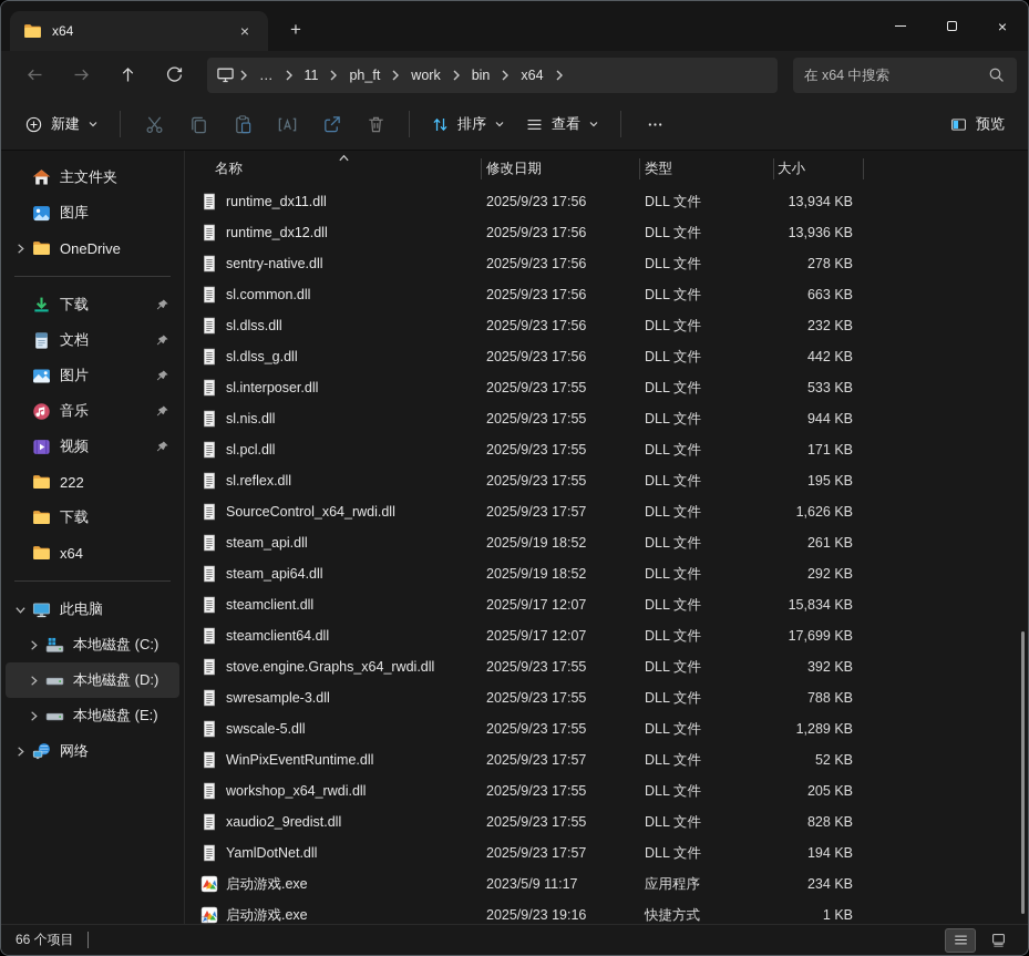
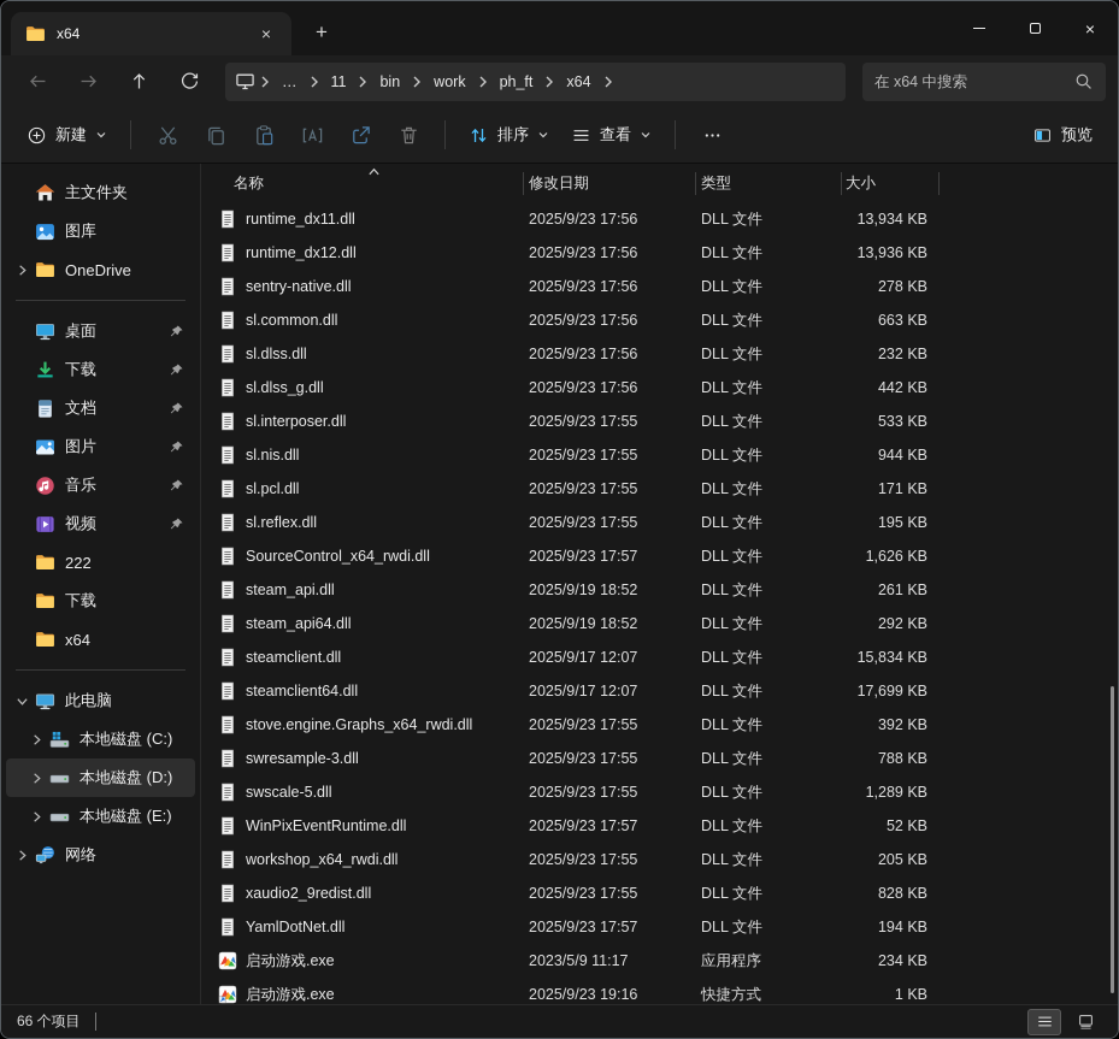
  x64
  ×
  +
  ×
  …
  11
- ph_ft
+ bin
  work
- bin
+ ph_ft
  x64
  在 x64 中搜索
  新建
  排序
  查看
  预览
  主文件夹
  图库
  OneDrive
+ 桌面
  下载
  文档
  图片
  音乐
  视频
  222
  下载
  x64
  此电脑
  本地磁盘 (C:)
  本地磁盘 (D:)
  本地磁盘 (E:)
  网络
  名称
  修改日期
  类型
  大小
  runtime_dx11.dll
  2025/9/23 17:56
  DLL 文件
  13,934 KB
  runtime_dx12.dll
  2025/9/23 17:56
  DLL 文件
  13,936 KB
  sentry-native.dll
  2025/9/23 17:56
  DLL 文件
  278 KB
  sl.common.dll
  2025/9/23 17:56
  DLL 文件
  663 KB
  sl.dlss.dll
  2025/9/23 17:56
  DLL 文件
  232 KB
  sl.dlss_g.dll
  2025/9/23 17:56
  DLL 文件
  442 KB
  sl.interposer.dll
  2025/9/23 17:55
  DLL 文件
  533 KB
  sl.nis.dll
  2025/9/23 17:55
  DLL 文件
  944 KB
  sl.pcl.dll
  2025/9/23 17:55
  DLL 文件
  171 KB
  sl.reflex.dll
  2025/9/23 17:55
  DLL 文件
  195 KB
  SourceControl_x64_rwdi.dll
  2025/9/23 17:57
  DLL 文件
  1,626 KB
  steam_api.dll
  2025/9/19 18:52
  DLL 文件
  261 KB
  steam_api64.dll
  2025/9/19 18:52
  DLL 文件
  292 KB
  steamclient.dll
  2025/9/17 12:07
  DLL 文件
  15,834 KB
  steamclient64.dll
  2025/9/17 12:07
  DLL 文件
  17,699 KB
  stove.engine.Graphs_x64_rwdi.dll
  2025/9/23 17:55
  DLL 文件
  392 KB
  swresample-3.dll
  2025/9/23 17:55
  DLL 文件
  788 KB
  swscale-5.dll
  2025/9/23 17:55
  DLL 文件
  1,289 KB
  WinPixEventRuntime.dll
  2025/9/23 17:57
  DLL 文件
  52 KB
  workshop_x64_rwdi.dll
  2025/9/23 17:55
  DLL 文件
  205 KB
  xaudio2_9redist.dll
  2025/9/23 17:55
  DLL 文件
  828 KB
  YamlDotNet.dll
  2025/9/23 17:57
  DLL 文件
  194 KB
  启动游戏.exe
  2023/5/9 11:17
  应用程序
  234 KB
  启动游戏.exe
  2025/9/23 19:16
  快捷方式
  1 KB
  66 个项目
